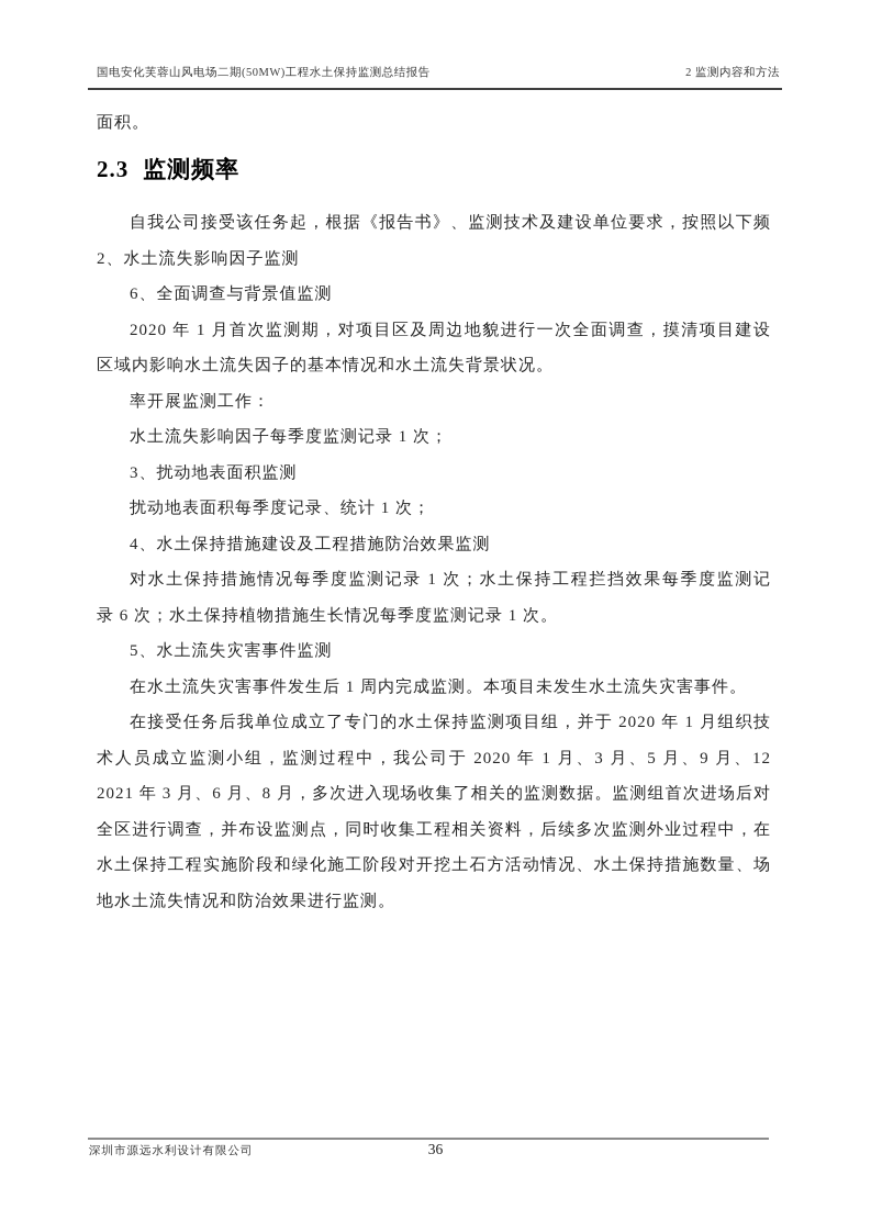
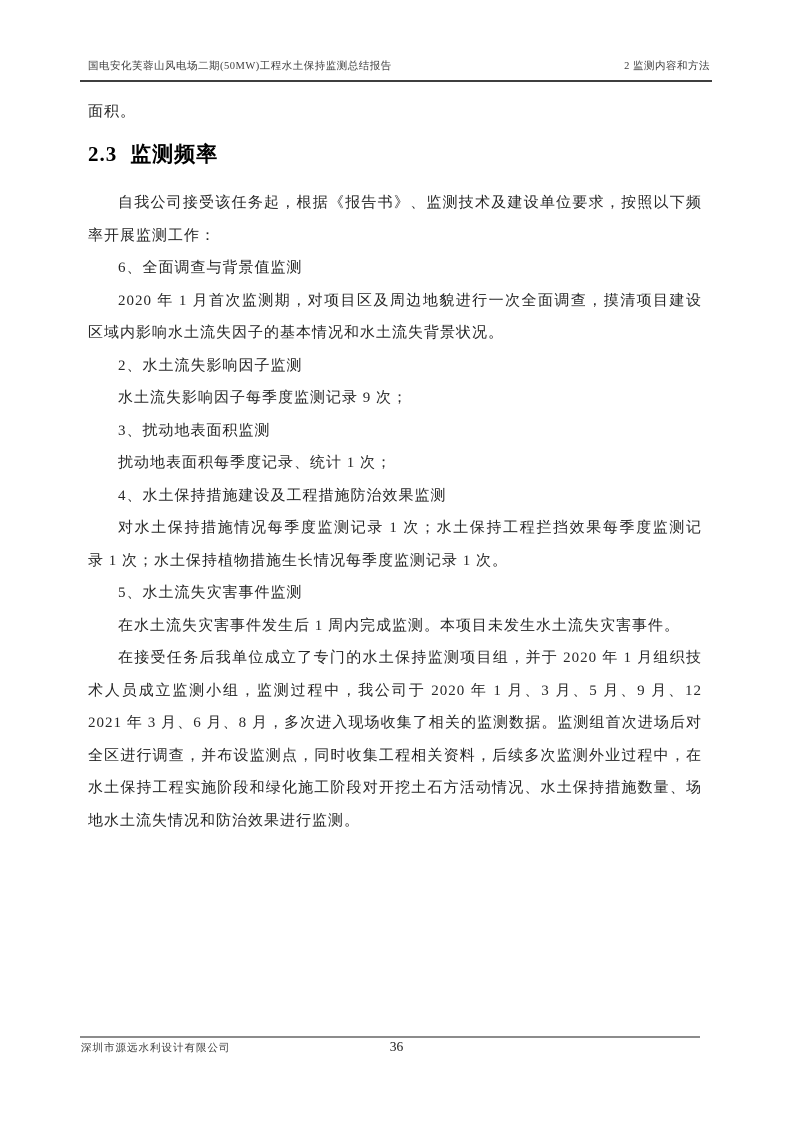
  国电安化芙蓉山风电场二期(50MW)工程水土保持监测总结报告
  2 监测内容和方法
  面积。
  2.3 监测频率
  自我公司接受该任务起，根据《报告书》、监测技术及建设单位要求，按照以下频
- 2、水土流失影响因子监测
+ 率开展监测工作：
  6、全面调查与背景值监测
  2020 年 1 月首次监测期，对项目区及周边地貌进行一次全面调查，摸清项目建设
  区域内影响水土流失因子的基本情况和水土流失背景状况。
- 率开展监测工作：
+ 2、水土流失影响因子监测
- 水土流失影响因子每季度监测记录 1 次；
+ 水土流失影响因子每季度监测记录 9 次；
  3、扰动地表面积监测
  扰动地表面积每季度记录、统计 1 次；
  4、水土保持措施建设及工程措施防治效果监测
  对水土保持措施情况每季度监测记录 1 次；水土保持工程拦挡效果每季度监测记
- 录 6 次；水土保持植物措施生长情况每季度监测记录 1 次。
+ 录 1 次；水土保持植物措施生长情况每季度监测记录 1 次。
  5、水土流失灾害事件监测
  在水土流失灾害事件发生后 1 周内完成监测。本项目未发生水土流失灾害事件。
  在接受任务后我单位成立了专门的水土保持监测项目组，并于 2020 年 1 月组织技
  术人员成立监测小组，监测过程中，我公司于 2020 年 1 月、3 月、5 月、9 月、12
  2021 年 3 月、6 月、8 月，多次进入现场收集了相关的监测数据。监测组首次进场后对
  全区进行调查，并布设监测点，同时收集工程相关资料，后续多次监测外业过程中，在
  水土保持工程实施阶段和绿化施工阶段对开挖土石方活动情况、水土保持措施数量、场
  地水土流失情况和防治效果进行监测。
  深圳市源远水利设计有限公司
  36
